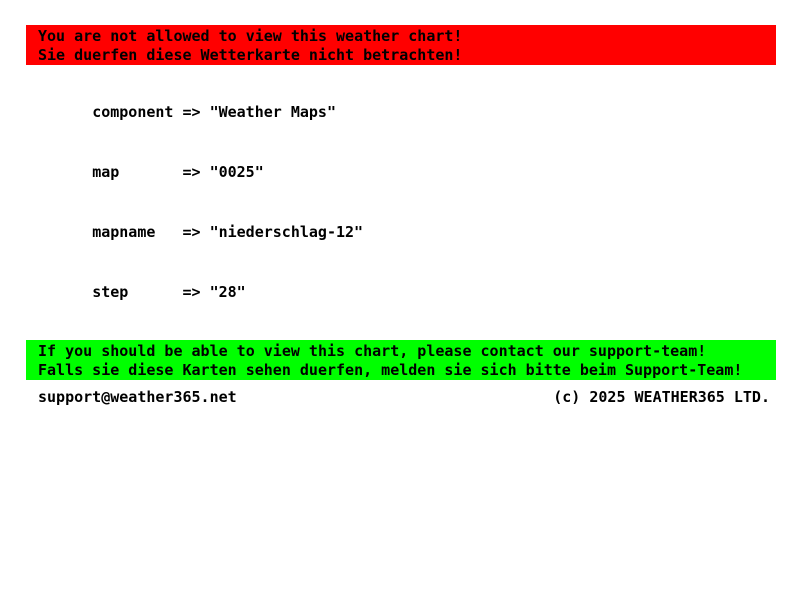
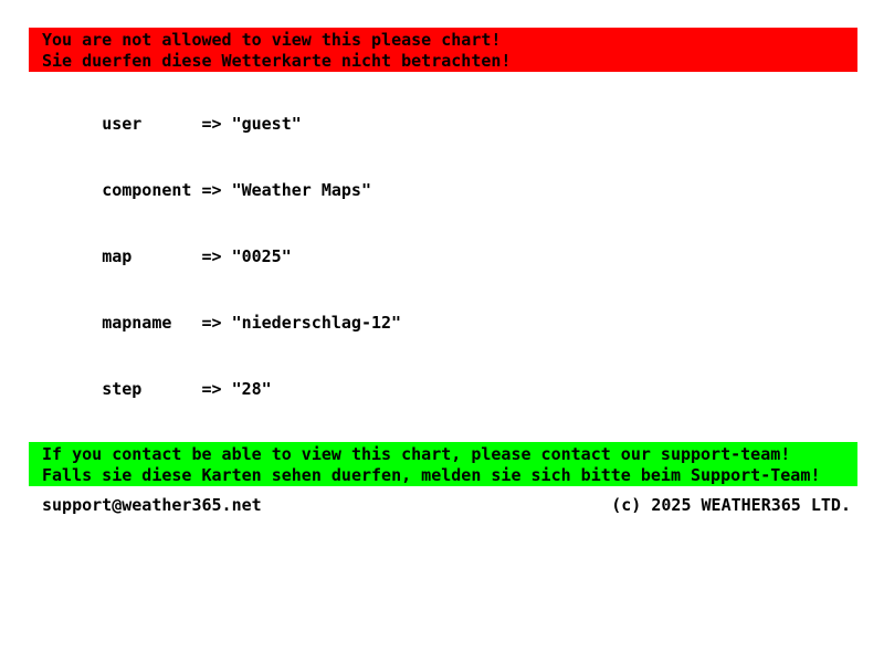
- You are not allowed to view this weather chart!
+ You are not allowed to view this please chart!
  Sie duerfen diese Wetterkarte nicht betrachten!
+ user => "guest"
  component => "Weather Maps"
  map => "0025"
  mapname => "niederschlag-12"
  step => "28"
- If you should be able to view this chart, please contact our support-team!
+ If you contact be able to view this chart, please contact our support-team!
  Falls sie diese Karten sehen duerfen, melden sie sich bitte beim Support-Team!
  support@weather365.net
  (c) 2025 WEATHER365 LTD.
